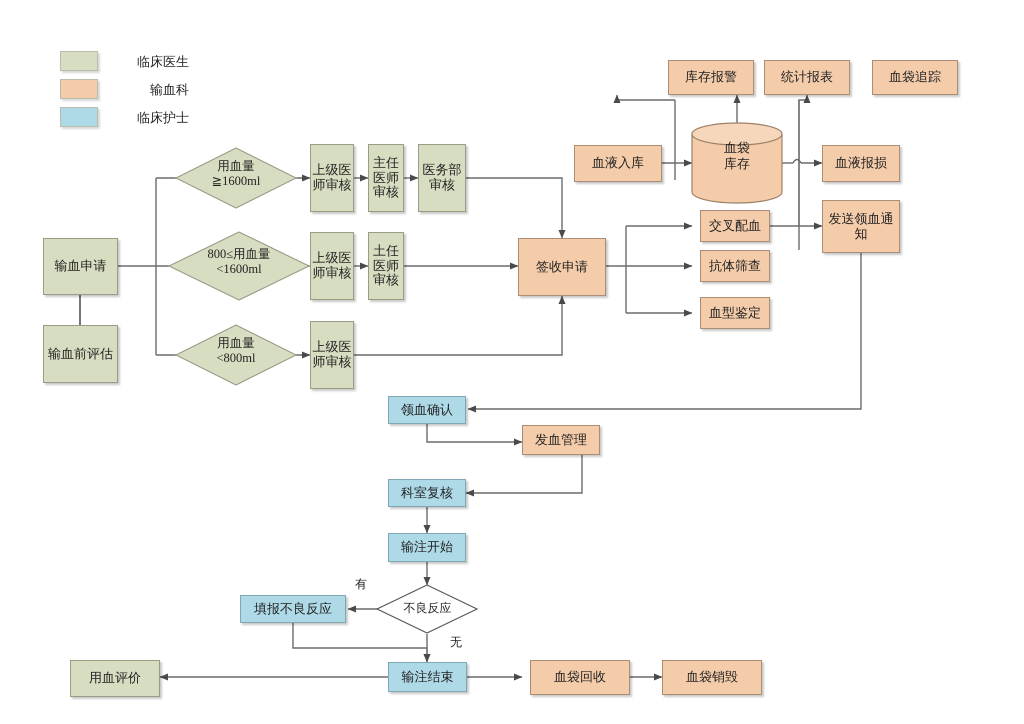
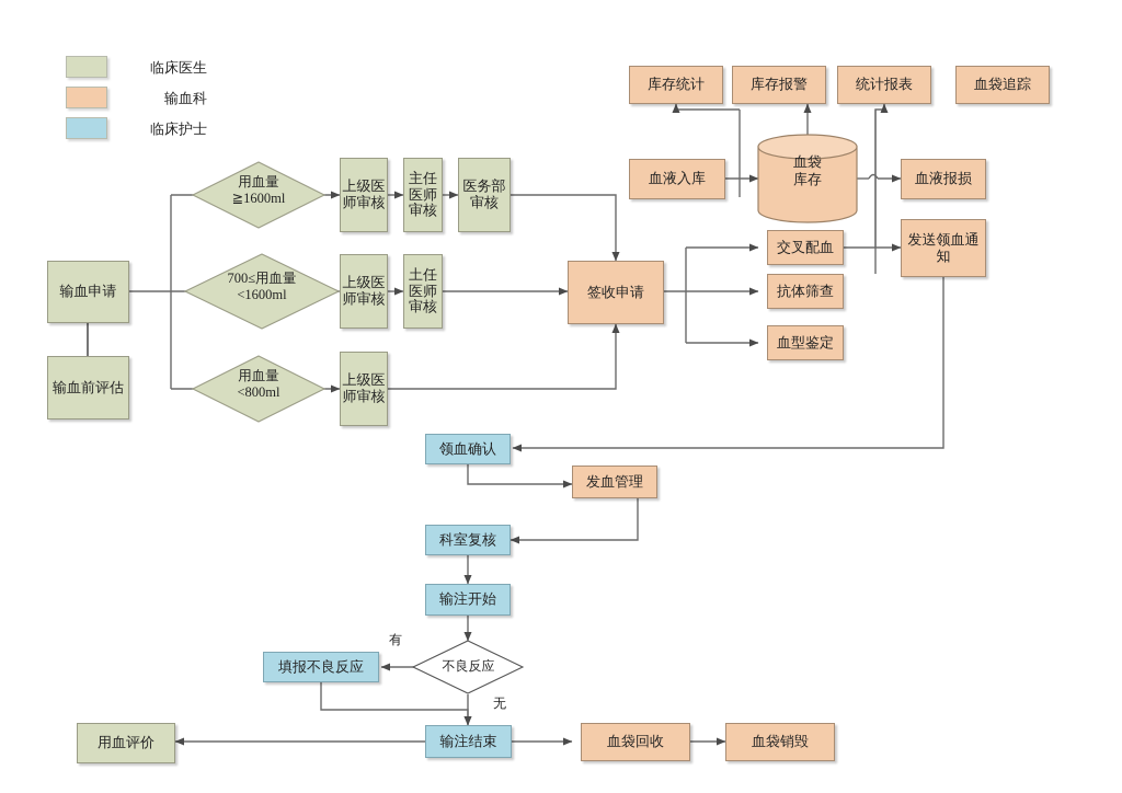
  临床医生
  输血科
  临床护士
  用血量
  ≧1600ml
- 800≤用血量
+ 700≤用血量
  <1600ml
  用血量
  <800ml
  不良反应
  血袋
  库存
  有
  无
  输血申请
  输血前评估
  上级医师审核
  主任医师审核
  医务部审核
  上级医师审核
  土任医师审核
  上级医师审核
  签收申请
+ 库存统计
  库存报警
  统计报表
  血袋追踪
  血液入库
  血液报损
  交叉配血
  抗体筛查
  血型鉴定
  发送领血通知
  领血确认
  发血管理
  科室复核
  输注开始
  填报不良反应
  用血评价
  输注结束
  血袋回收
  血袋销毁
